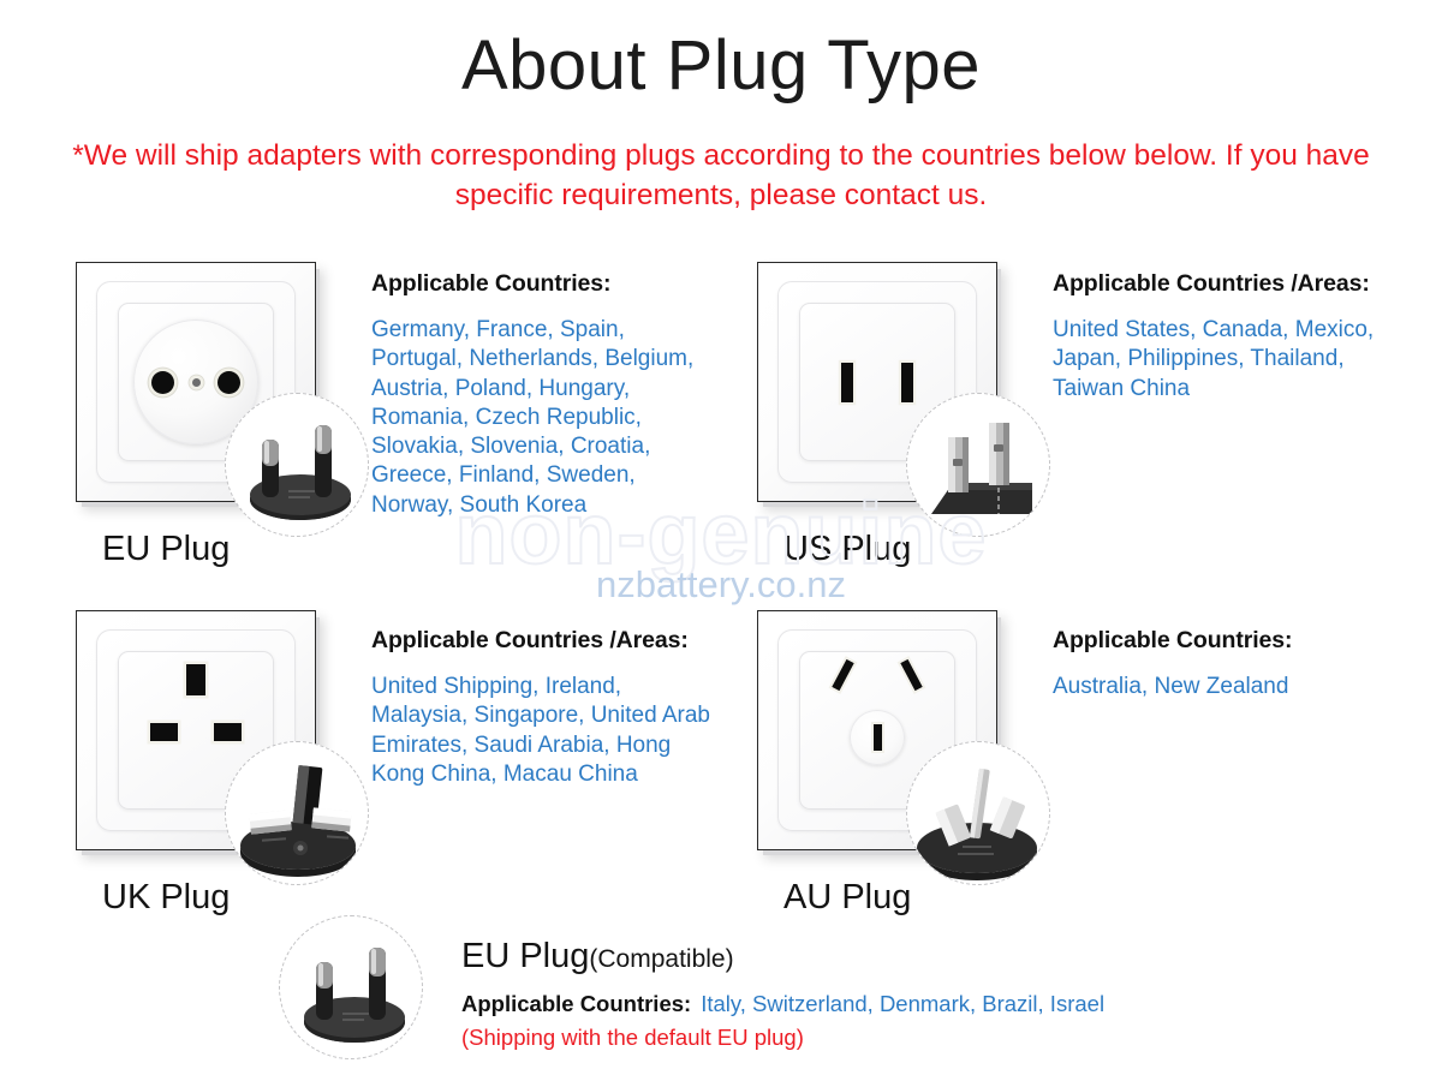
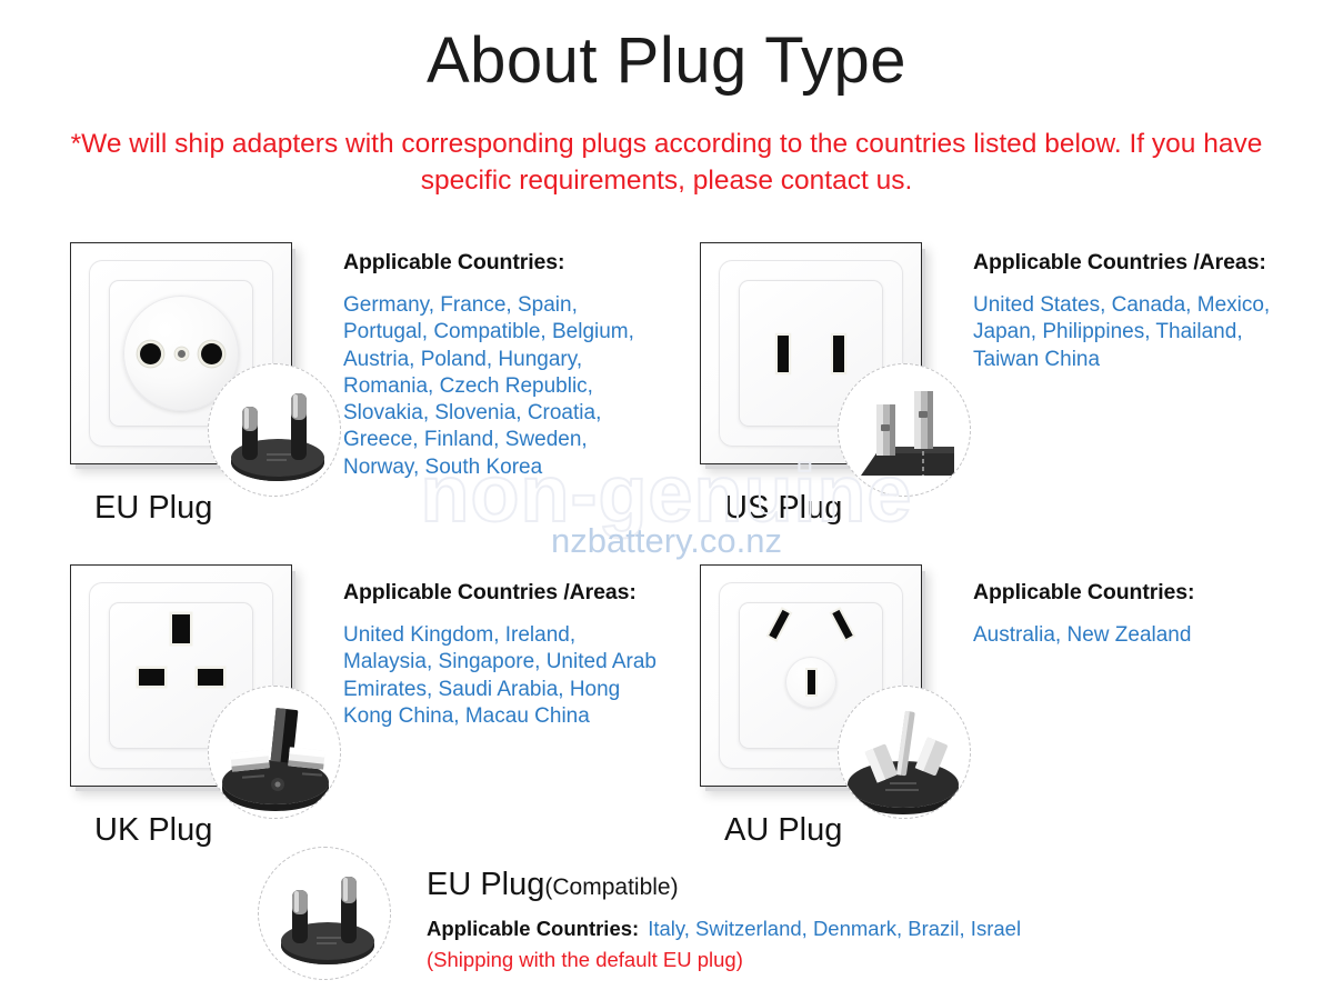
  About Plug Type
- *We will ship adapters with corresponding plugs according to the countries below below. If you have specific requirements, please contact us.
+ *We will ship adapters with corresponding plugs according to the countries listed below. If you have specific requirements, please contact us.
  EU Plug
  Applicable Countries:
- Germany, France, Spain, Portugal, Netherlands, Belgium, Austria, Poland, Hungary, Romania, Czech Republic, Slovakia, Slovenia, Croatia, Greece, Finland, Sweden, Norway, South Korea
+ Germany, France, Spain, Portugal, Compatible, Belgium, Austria, Poland, Hungary, Romania, Czech Republic, Slovakia, Slovenia, Croatia, Greece, Finland, Sweden, Norway, South Korea
  US Plug
  Applicable Countries /Areas:
  United States, Canada, Mexico, Japan, Philippines, Thailand, Taiwan China
  UK Plug
  Applicable Countries /Areas:
- United Shipping, Ireland, Malaysia, Singapore, United Arab Emirates, Saudi Arabia, Hong Kong China, Macau China
+ United Kingdom, Ireland, Malaysia, Singapore, United Arab Emirates, Saudi Arabia, Hong Kong China, Macau China
  AU Plug
  Applicable Countries:
  Australia, New Zealand
  EU Plug(Compatible)
  Applicable Countries: Italy, Switzerland, Denmark, Brazil, Israel
  (Shipping with the default EU plug)
  non-genuine
  nzbattery.co.nz
